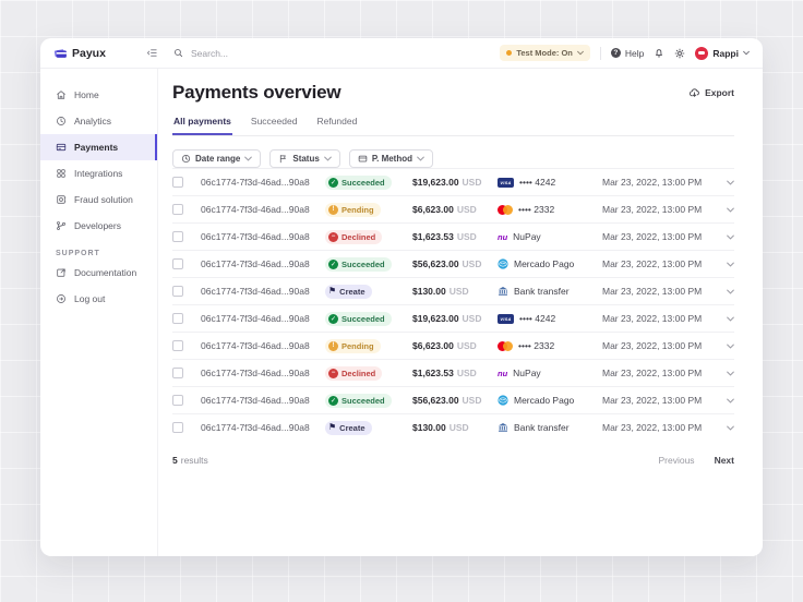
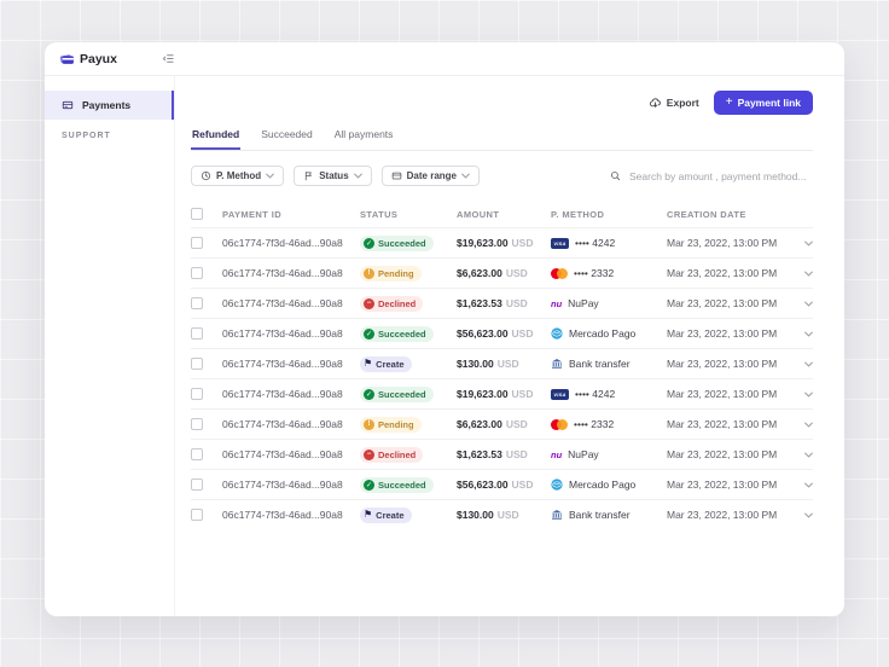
  Payux
- Search...
- Test Mode: On
- Help
- Rappi
- Home
- Analytics
  Payments
- Integrations
- Fraud solution
- Developers
- Documentation
- Log out
- Payments overview
  Export
+ +
+ Payment link
- All payments
+ Refunded
  Succeeded
- Refunded
+ All payments
- Date range
+ P. Method
  Status
- P. Method
+ Date range
+ Search by amount , payment method...
+ PAYMENT ID
+ STATUS
+ AMOUNT
+ P. METHOD
+ CREATION DATE
  06c1774-7f3d-46ad...90a8
  Succeeded
  $19,623.00 USD
  •••• 4242
  Mar 23, 2022, 13:00 PM
  06c1774-7f3d-46ad...90a8
  Pending
  $6,623.00 USD
  •••• 2332
  Mar 23, 2022, 13:00 PM
  06c1774-7f3d-46ad...90a8
  Declined
  $1,623.53 USD
  nu
  NuPay
  Mar 23, 2022, 13:00 PM
  06c1774-7f3d-46ad...90a8
  Succeeded
  $56,623.00 USD
  Mercado Pago
  Mar 23, 2022, 13:00 PM
  06c1774-7f3d-46ad...90a8
  ⚑
  Create
  $130.00 USD
  Bank transfer
  Mar 23, 2022, 13:00 PM
  06c1774-7f3d-46ad...90a8
  Succeeded
  $19,623.00 USD
  •••• 4242
  Mar 23, 2022, 13:00 PM
  06c1774-7f3d-46ad...90a8
  Pending
  $6,623.00 USD
  •••• 2332
  Mar 23, 2022, 13:00 PM
  06c1774-7f3d-46ad...90a8
  Declined
  $1,623.53 USD
  nu
  NuPay
  Mar 23, 2022, 13:00 PM
  06c1774-7f3d-46ad...90a8
  Succeeded
  $56,623.00 USD
  Mercado Pago
  Mar 23, 2022, 13:00 PM
  06c1774-7f3d-46ad...90a8
  ⚑
  Create
  $130.00 USD
  Bank transfer
  Mar 23, 2022, 13:00 PM
- 5 results
- Previous
- Next
